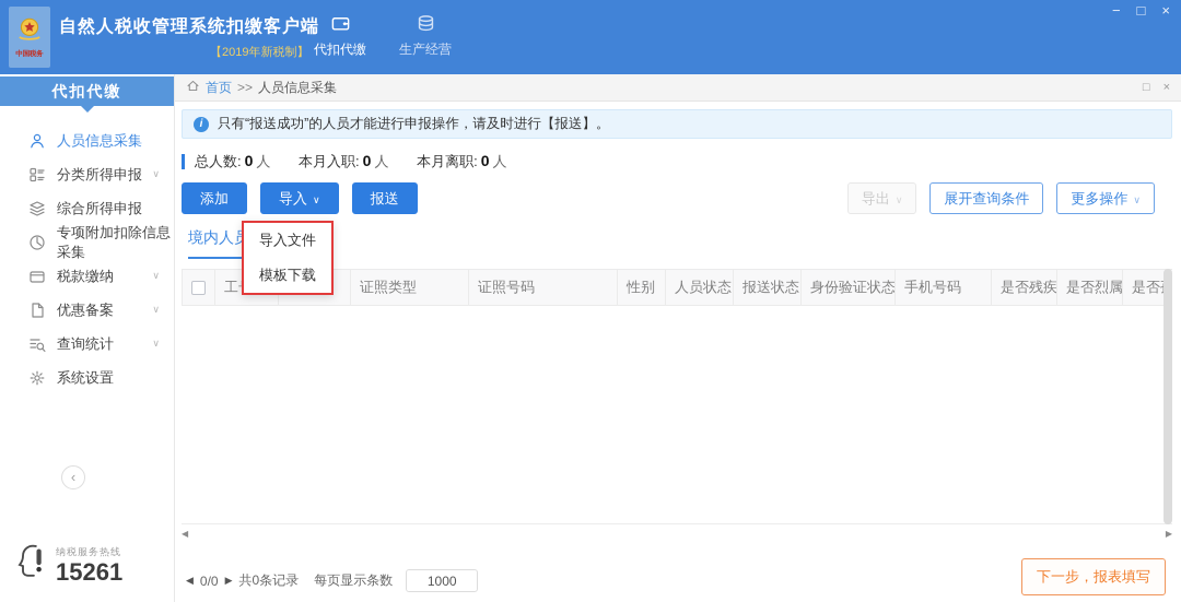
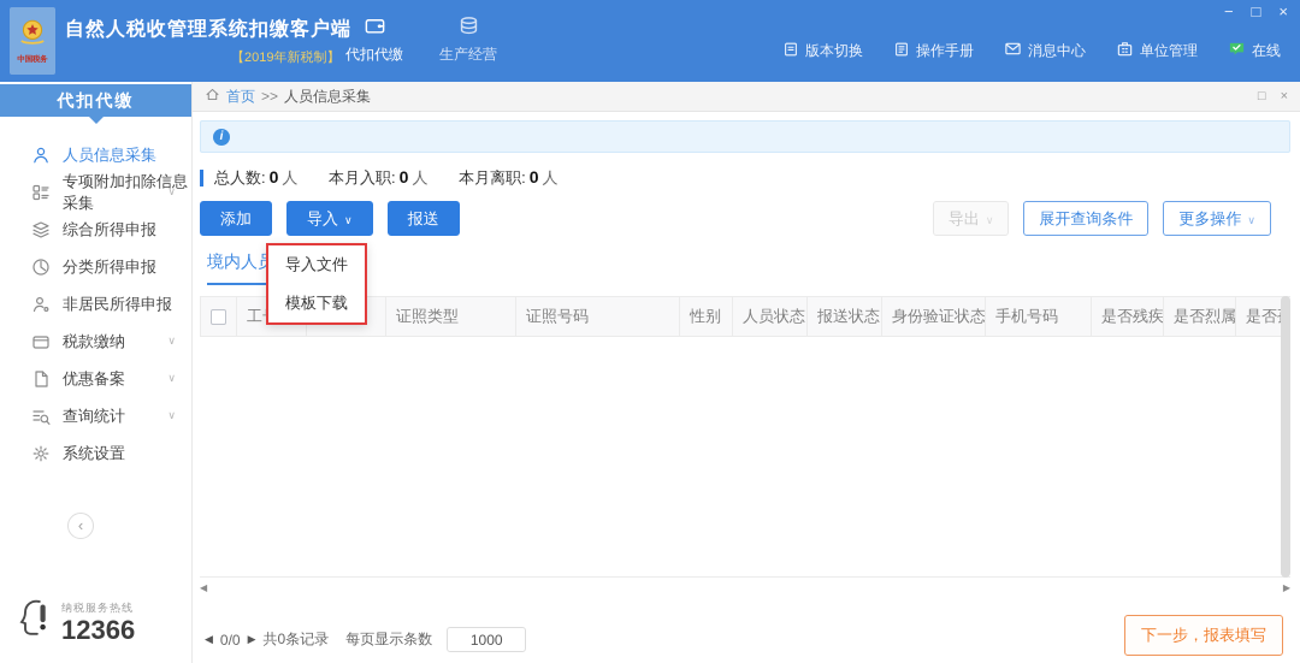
  自然人税收管理系统扣缴客户端
  【2019年新税制】
  代扣代缴
  生产经营
+ 版本切换
+ 操作手册
+ 消息中心
+ 单位管理
+ 在线
  −
  □
  ×
  代扣代缴
  人员信息采集
- 分类所得申报
+ 专项附加扣除信息采集
  ∨
  综合所得申报
- 专项附加扣除信息采集
+ 分类所得申报
+ 非居民所得申报
  税款缴纳
  ∨
  优惠备案
  ∨
  查询统计
  ∨
  系统设置
  ‹
  纳税服务热线
- 15261
+ 12366
  首页
  >>
  人员信息采集
  □
  ×
  i
- 只有“报送成功”的人员才能进行申报操作，请及时进行【报送】。
  总人数: 0 人 本月入职: 0 人 本月离职: 0 人
  添加
  导入 ∨
  报送
  导出 ∨
  展开查询条件
  更多操作 ∨
  境内人
  导入文件
  模板下载
  		工		证照类型	证照号码	性别	人员状态	报送状态	身份验证状态	手机号码	是否残疾	是否烈属	是否
  ◀
  ▶
  ◀
  0/0
  ▶
  共0条记录
  每页显示条数
  1000
  下一步，报表填写
